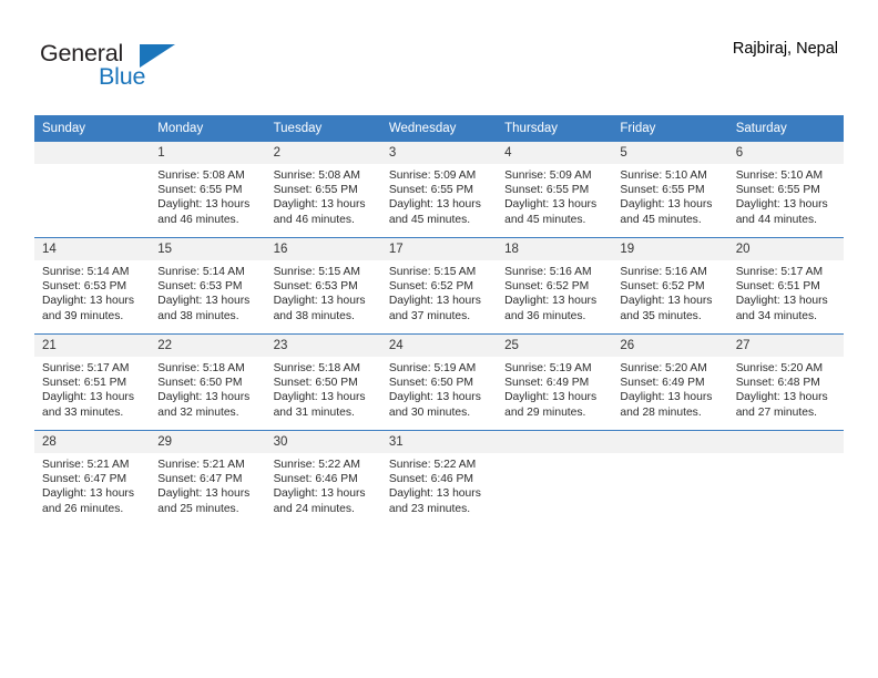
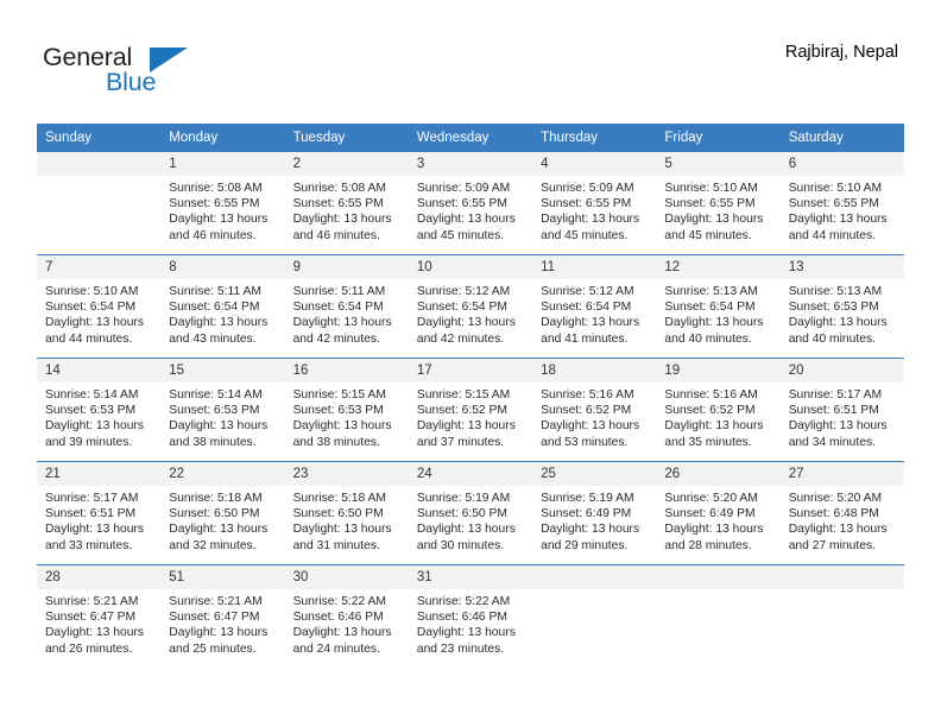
  General
  Blue
  Rajbiraj, Nepal
  Sunday	Monday	Tuesday	Wednesday	Thursday	Friday	Saturday
  	1Sunrise: 5:08 AMSunset: 6:55 PMDaylight: 13 hoursand 46 minutes.	2Sunrise: 5:08 AMSunset: 6:55 PMDaylight: 13 hoursand 46 minutes.	3Sunrise: 5:09 AMSunset: 6:55 PMDaylight: 13 hoursand 45 minutes.	4Sunrise: 5:09 AMSunset: 6:55 PMDaylight: 13 hoursand 45 minutes.	5Sunrise: 5:10 AMSunset: 6:55 PMDaylight: 13 hoursand 45 minutes.	6Sunrise: 5:10 AMSunset: 6:55 PMDaylight: 13 hoursand 44 minutes.
+ 7Sunrise: 5:10 AMSunset: 6:54 PMDaylight: 13 hoursand 44 minutes.	8Sunrise: 5:11 AMSunset: 6:54 PMDaylight: 13 hoursand 43 minutes.	9Sunrise: 5:11 AMSunset: 6:54 PMDaylight: 13 hoursand 42 minutes.	10Sunrise: 5:12 AMSunset: 6:54 PMDaylight: 13 hoursand 42 minutes.	11Sunrise: 5:12 AMSunset: 6:54 PMDaylight: 13 hoursand 41 minutes.	12Sunrise: 5:13 AMSunset: 6:54 PMDaylight: 13 hoursand 40 minutes.	13Sunrise: 5:13 AMSunset: 6:53 PMDaylight: 13 hoursand 40 minutes.
- 14Sunrise: 5:14 AMSunset: 6:53 PMDaylight: 13 hoursand 39 minutes.	15Sunrise: 5:14 AMSunset: 6:53 PMDaylight: 13 hoursand 38 minutes.	16Sunrise: 5:15 AMSunset: 6:53 PMDaylight: 13 hoursand 38 minutes.	17Sunrise: 5:15 AMSunset: 6:52 PMDaylight: 13 hoursand 37 minutes.	18Sunrise: 5:16 AMSunset: 6:52 PMDaylight: 13 hoursand 36 minutes.	19Sunrise: 5:16 AMSunset: 6:52 PMDaylight: 13 hoursand 35 minutes.	20Sunrise: 5:17 AMSunset: 6:51 PMDaylight: 13 hoursand 34 minutes.
+ 14Sunrise: 5:14 AMSunset: 6:53 PMDaylight: 13 hoursand 39 minutes.	15Sunrise: 5:14 AMSunset: 6:53 PMDaylight: 13 hoursand 38 minutes.	16Sunrise: 5:15 AMSunset: 6:53 PMDaylight: 13 hoursand 38 minutes.	17Sunrise: 5:15 AMSunset: 6:52 PMDaylight: 13 hoursand 37 minutes.	18Sunrise: 5:16 AMSunset: 6:52 PMDaylight: 13 hoursand 53 minutes.	19Sunrise: 5:16 AMSunset: 6:52 PMDaylight: 13 hoursand 35 minutes.	20Sunrise: 5:17 AMSunset: 6:51 PMDaylight: 13 hoursand 34 minutes.
  21Sunrise: 5:17 AMSunset: 6:51 PMDaylight: 13 hoursand 33 minutes.	22Sunrise: 5:18 AMSunset: 6:50 PMDaylight: 13 hoursand 32 minutes.	23Sunrise: 5:18 AMSunset: 6:50 PMDaylight: 13 hoursand 31 minutes.	24Sunrise: 5:19 AMSunset: 6:50 PMDaylight: 13 hoursand 30 minutes.	25Sunrise: 5:19 AMSunset: 6:49 PMDaylight: 13 hoursand 29 minutes.	26Sunrise: 5:20 AMSunset: 6:49 PMDaylight: 13 hoursand 28 minutes.	27Sunrise: 5:20 AMSunset: 6:48 PMDaylight: 13 hoursand 27 minutes.
- 28Sunrise: 5:21 AMSunset: 6:47 PMDaylight: 13 hoursand 26 minutes.	29Sunrise: 5:21 AMSunset: 6:47 PMDaylight: 13 hoursand 25 minutes.	30Sunrise: 5:22 AMSunset: 6:46 PMDaylight: 13 hoursand 24 minutes.	31Sunrise: 5:22 AMSunset: 6:46 PMDaylight: 13 hoursand 23 minutes.
+ 28Sunrise: 5:21 AMSunset: 6:47 PMDaylight: 13 hoursand 26 minutes.	51Sunrise: 5:21 AMSunset: 6:47 PMDaylight: 13 hoursand 25 minutes.	30Sunrise: 5:22 AMSunset: 6:46 PMDaylight: 13 hoursand 24 minutes.	31Sunrise: 5:22 AMSunset: 6:46 PMDaylight: 13 hoursand 23 minutes.
